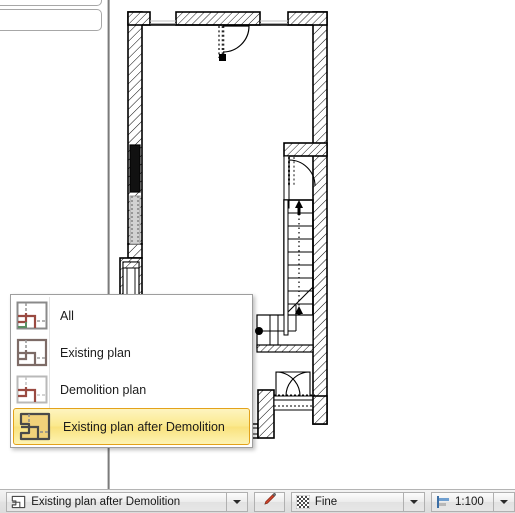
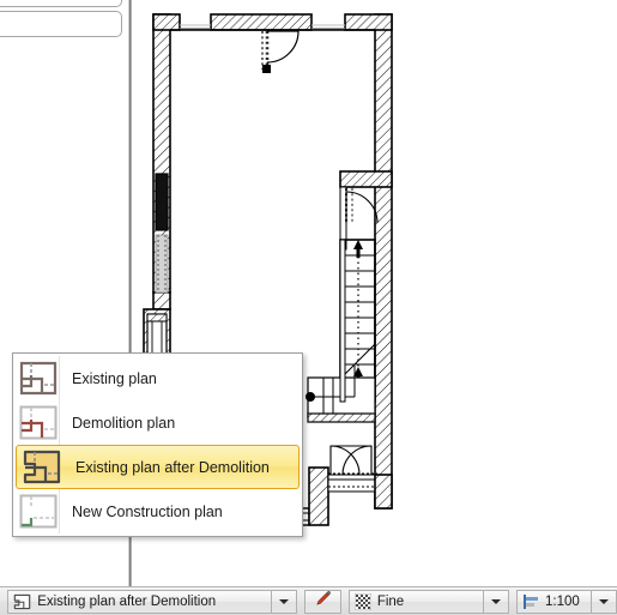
- All
  Existing plan
  Demolition plan
  Existing plan after Demolition
+ New Construction plan
  Existing plan after Demolition
  Fine
  1:100
